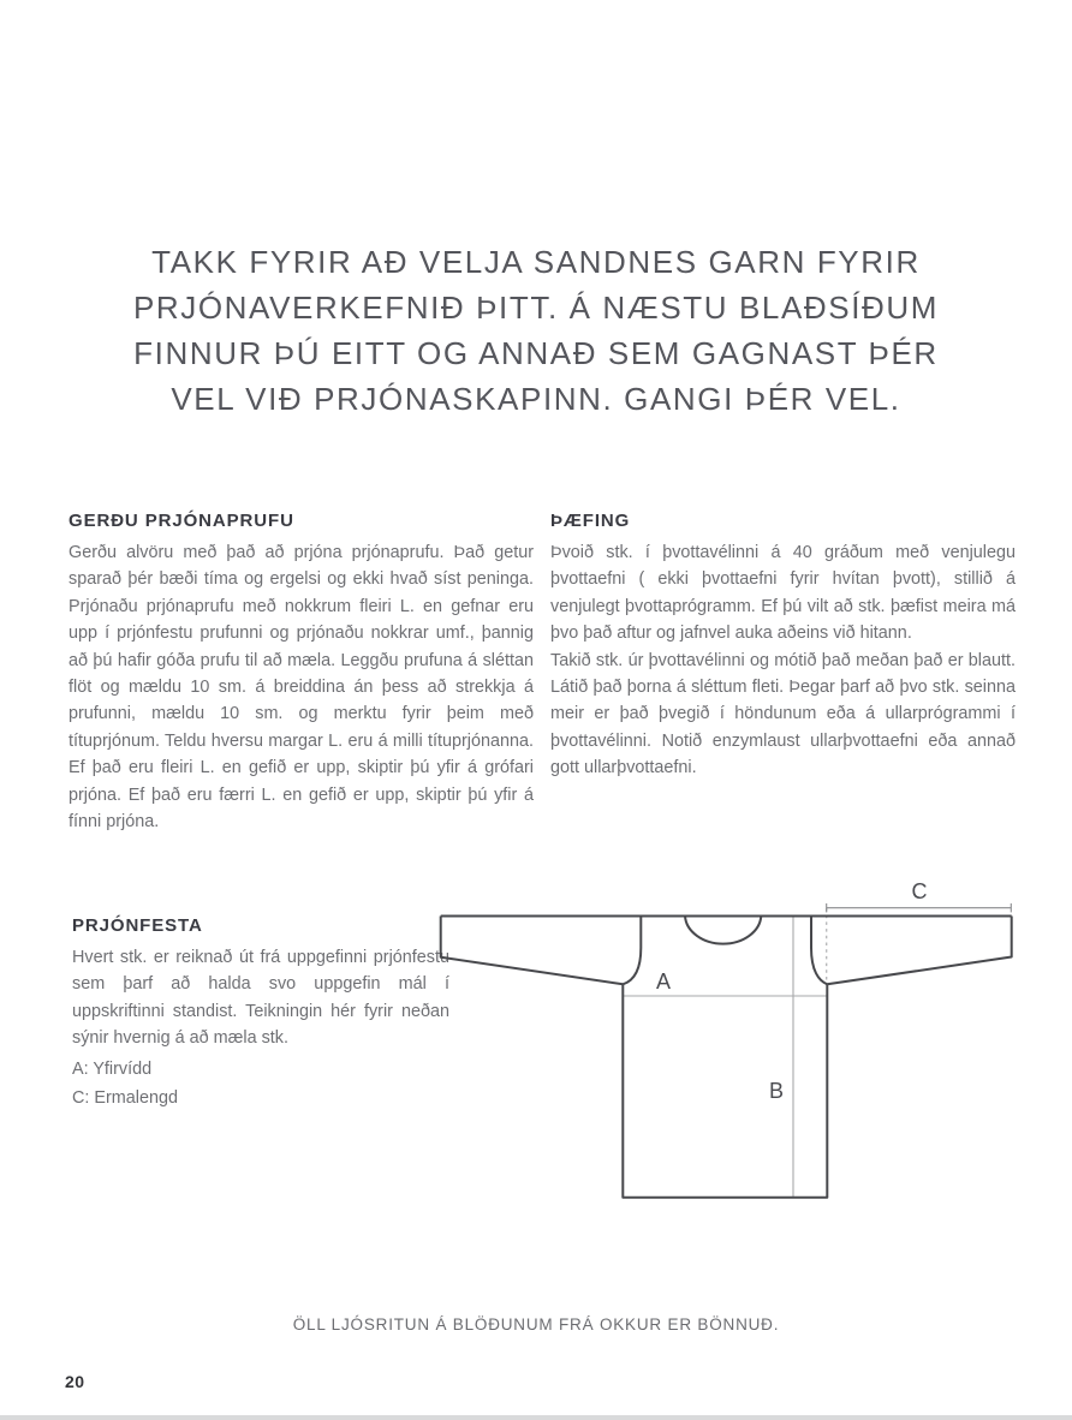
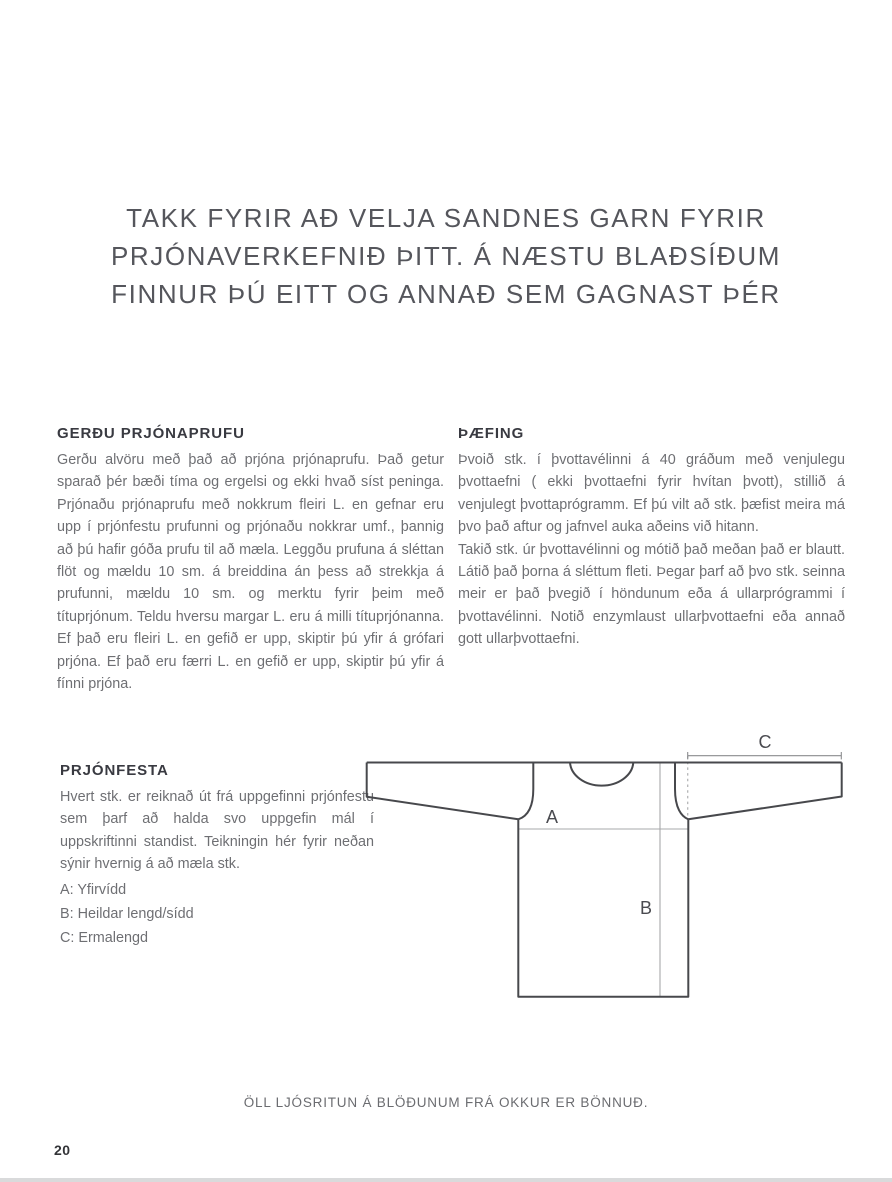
  TAKK FYRIR AÐ VELJA SANDNES GARN FYRIR
  PRJÓNAVERKEFNIÐ ÞITT. Á NÆSTU BLAÐSÍÐUM
  FINNUR ÞÚ EITT OG ANNAÐ SEM GAGNAST ÞÉR
- VEL VIÐ PRJÓNASKAPINN. GANGI ÞÉR VEL.
  GERÐU PRJÓNAPRUFU
  Gerðu alvöru með það að prjóna prjónaprufu. Það getur sparað þér bæði tíma og ergelsi og ekki hvað síst peninga. Prjónaðu prjónaprufu með nokkrum fleiri L. en gefnar eru upp í prjónfestu prufunni og prjónaðu nokkrar umf., þannig að þú hafir góða prufu til að mæla. Leggðu prufuna á sléttan flöt og mældu 10 sm. á breiddina án þess að strekkja á prufunni, mældu 10 sm. og merktu fyrir þeim með títuprjónum. Teldu hversu margar L. eru á milli títuprjónanna. Ef það eru fleiri L. en gefið er upp, skiptir þú yfir á grófari prjóna. Ef það eru færri L. en gefið er upp, skiptir þú yfir á fínni prjóna.
  ÞÆFING
  Þvoið stk. í þvottavélinni á 40 gráðum með venjulegu þvottaefni ( ekki þvottaefni fyrir hvítan þvott), stillið á venjulegt þvottaprógramm. Ef þú vilt að stk. þæfist meira má þvo það aftur og jafnvel auka aðeins við hitann.
  Takið stk. úr þvottavélinni og mótið það meðan það er blautt. Látið það þorna á sléttum fleti. Þegar þarf að þvo stk. seinna meir er það þvegið í höndunum eða á ullarprógrammi í þvottavélinni. Notið enzymlaust ullarþvottaefni eða annað gott ullarþvottaefni.
  PRJÓNFESTA
  Hvert stk. er reiknað út frá uppgefinni prjónfest sem þarf að halda svo uppgefin mál í uppskriftinni standist. Teikningin hér fyrir neðan sýnir hvernig á að mæla stk.
  A: Yfirvídd
+ B: Heildar lengd/sídd
  C: Ermalengd
  A
  B
  C
  ÖLL LJÓSRITUN Á BLÖÐUNUM FRÁ OKKUR ER BÖNNUÐ.
  20
